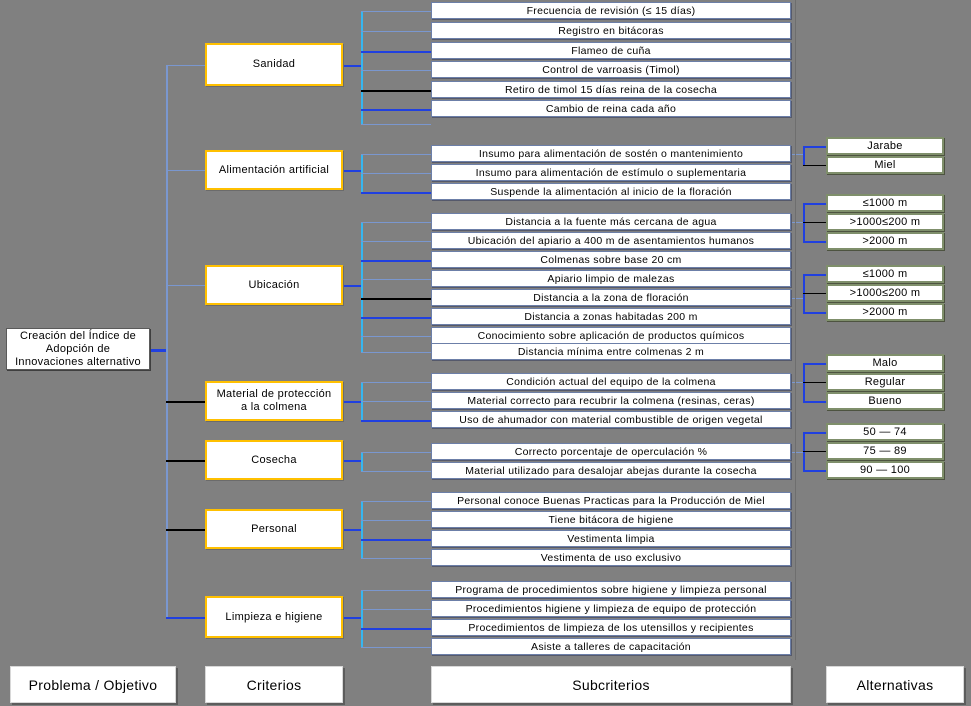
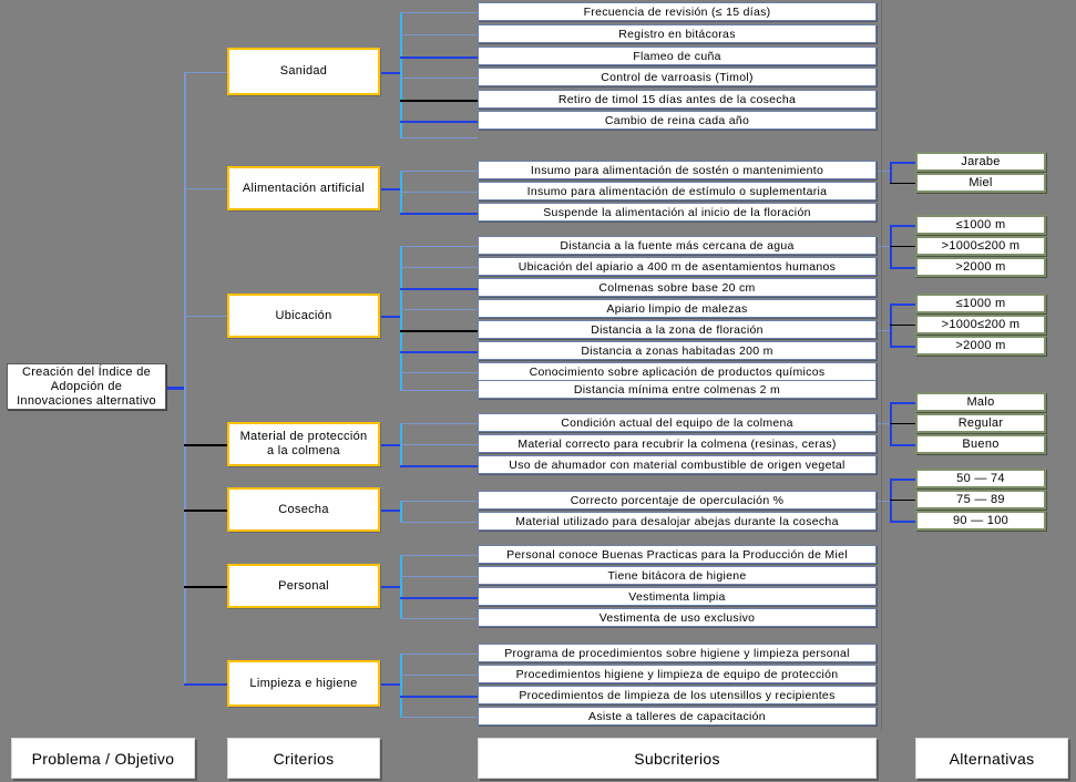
  Creación del Índice de
  Adopción de
  Innovaciones alternativo
  Sanidad
  Alimentación artificial
  Ubicación
  Material de protección
  a la colmena
  Cosecha
  Personal
  Limpieza e higiene
  Frecuencia de revisión (≤ 15 días)
  Registro en bitácoras
  Flameo de cuña
  Control de varroasis (Timol)
- Retiro de timol 15 días reina de la cosecha
+ Retiro de timol 15 días antes de la cosecha
  Cambio de reina cada año
  Insumo para alimentación de sostén o mantenimiento
  Insumo para alimentación de estímulo o suplementaria
  Suspende la alimentación al inicio de la floración
  Distancia a la fuente más cercana de agua
  Ubicación del apiario a 400 m de asentamientos humanos
  Colmenas sobre base 20 cm
  Apiario limpio de malezas
  Distancia a la zona de floración
  Distancia a zonas habitadas 200 m
  Conocimiento sobre aplicación de productos químicos
  Distancia mínima entre colmenas 2 m
  Condición actual del equipo de la colmena
  Material correcto para recubrir la colmena (resinas, ceras)
  Uso de ahumador con material combustible de origen vegetal
  Correcto porcentaje de operculación %
  Material utilizado para desalojar abejas durante la cosecha
  Personal conoce Buenas Practicas para la Producción de Miel
  Tiene bitácora de higiene
  Vestimenta limpia
  Vestimenta de uso exclusivo
  Programa de procedimientos sobre higiene y limpieza personal
  Procedimientos higiene y limpieza de equipo de protección
  Procedimientos de limpieza de los utensillos y recipientes
  Asiste a talleres de capacitación
  Jarabe
  Miel
  ≤1000 m
  >1000≤200 m
  >2000 m
  ≤1000 m
  >1000≤200 m
  >2000 m
  Malo
  Regular
  Bueno
  50 — 74
  75 — 89
  90 — 100
  Problema / Objetivo
  Criterios
  Subcriterios
  Alternativas
